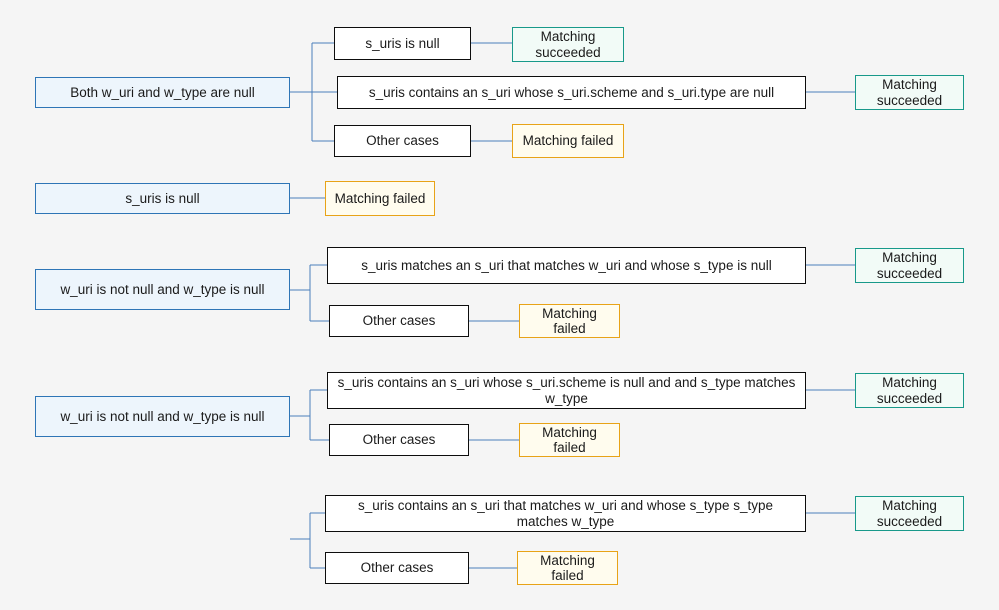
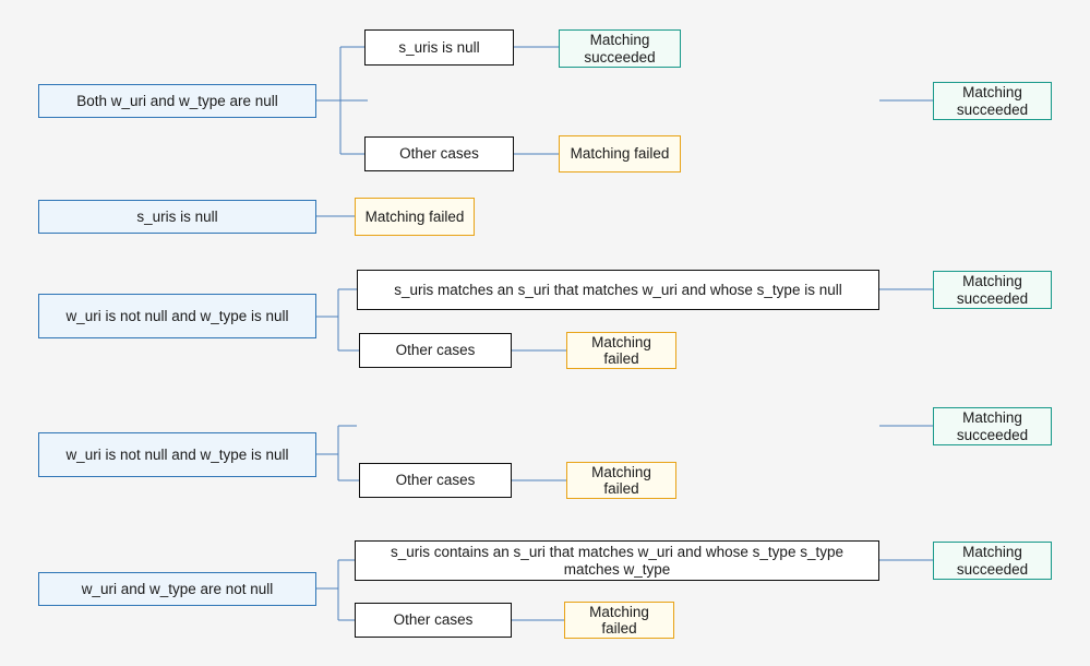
  Both w_uri and w_type are null
  s_uris is null
  Matching succeeded
- s_uris contains an s_uri whose s_uri.scheme and s_uri.type are null
  Matching succeeded
  Other cases
  Matching failed
  s_uris is null
  Matching failed
  w_uri is not null and w_type is null
  s_uris matches an s_uri that matches w_uri and whose s_type is null
  Matching succeeded
  Other cases
  Matching failed
  w_uri is not null and w_type is null
- s_uris contains an s_uri whose s_uri.scheme is null and and s_type matches w_type
  Matching succeeded
  Other cases
  Matching failed
+ w_uri and w_type are not null
  s_uris contains an s_uri that matches w_uri and whose s_type s_type matches w_type
  Matching succeeded
  Other cases
  Matching failed
